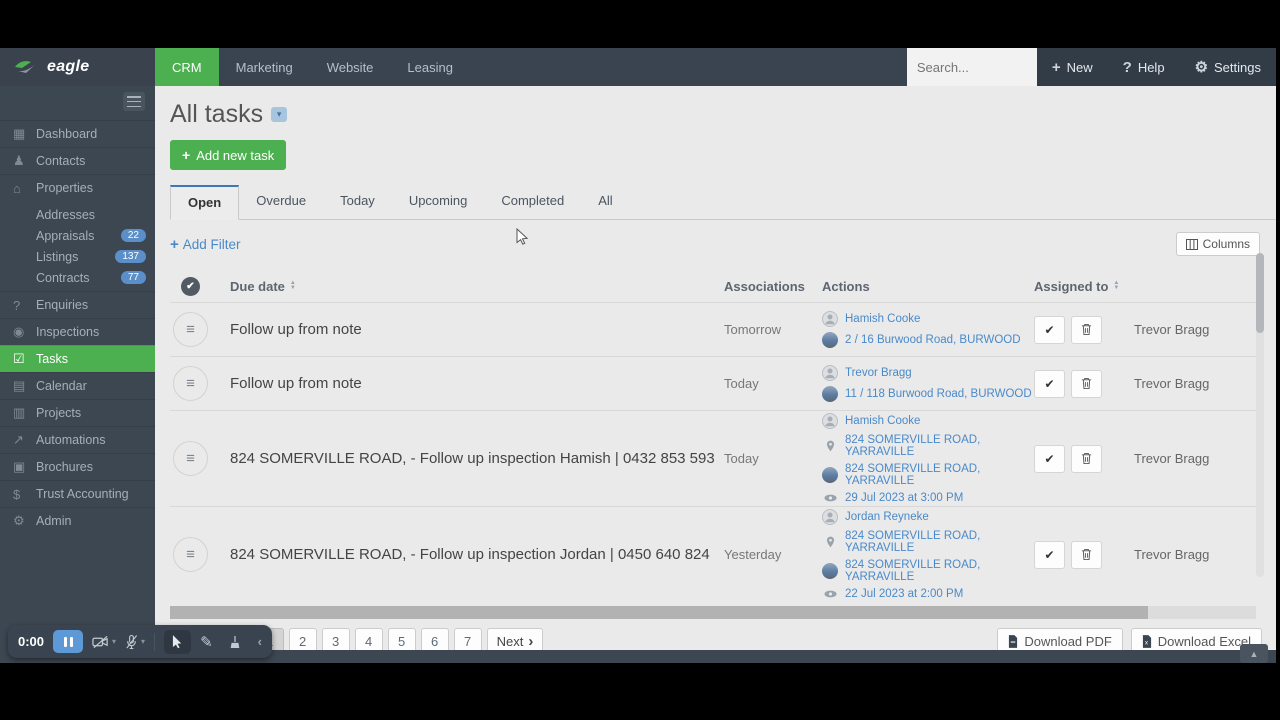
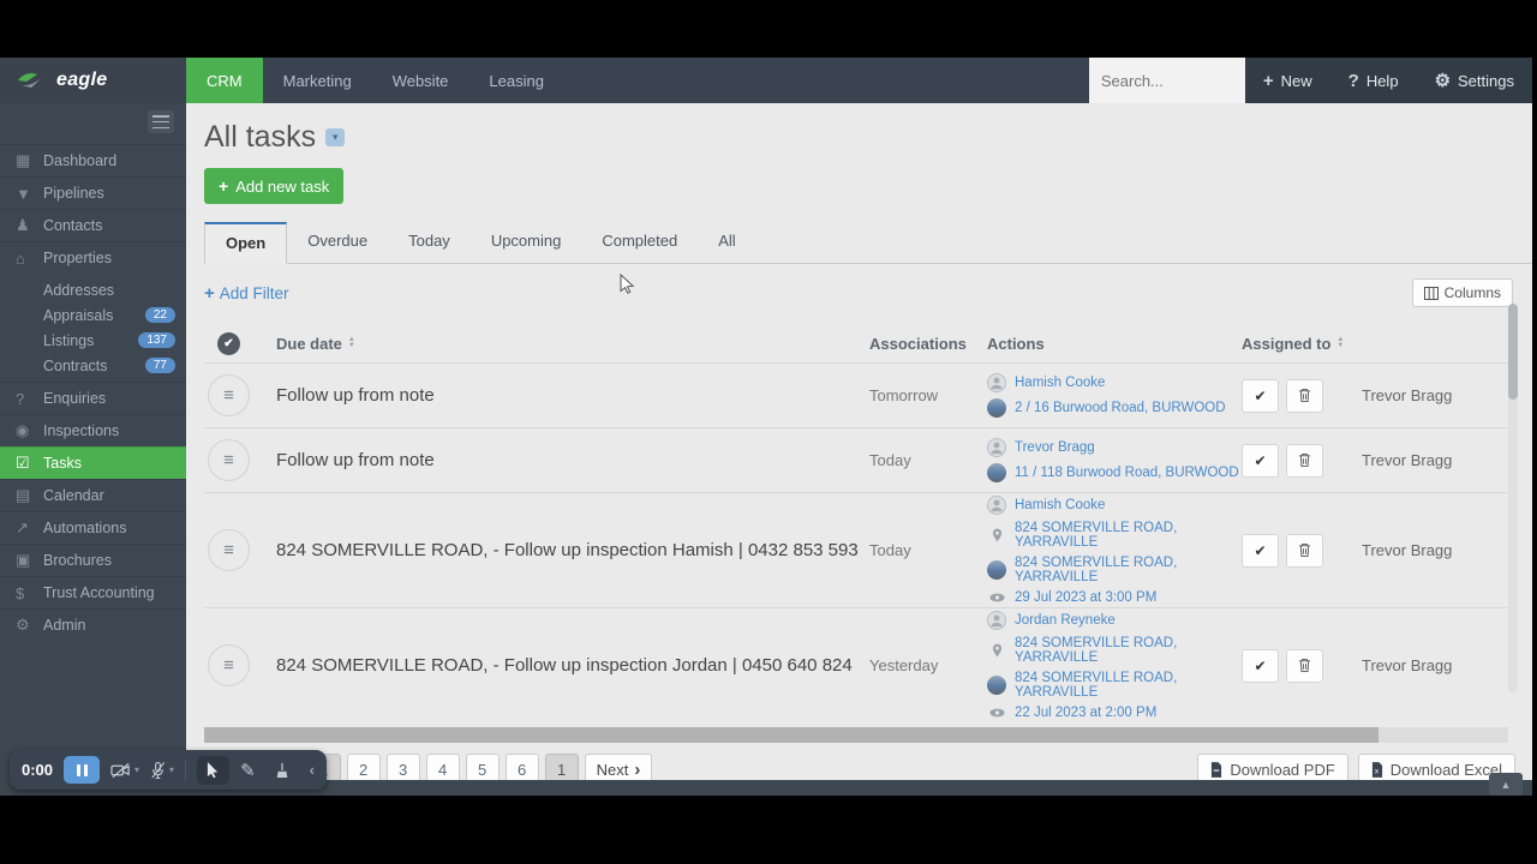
  eagle
  CRM
  Marketing
  Website
  Leasing
  Search...
  +
  New
  ?
  Help
  ⚙
  Settings
  ▦
  Dashboard
+ ▼
+ Pipelines
  ♟
  Contacts
  ⌂
  Properties
  Addresses
  Appraisals
  22
  Listings
  137
  Contracts
  77
  ?
  Enquiries
  ◉
  Inspections
  ☑
  Tasks
  ▤
  Calendar
- ▥
- Projects
  ↗
  Automations
  ▣
  Brochures
  $
  Trust Accounting
  ⚙
  Admin
  All tasks
  ▾
  +
  Add new task
  Open
  Overdue
  Today
  Upcoming
  Completed
  All
  +
  Add Filter
  Columns
  ✔
  Due date
  Associations
  Actions
  Assigned to
  ≡
  Follow up from note
  Tomorrow
  Hamish Cooke
  2 / 16 Burwood Road, BURWOOD
  ✔
  Trevor Bragg
  ≡
  Follow up from note
  Today
  Trevor Bragg
  11 / 118 Burwood Road, BURWOOD
  ✔
  Trevor Bragg
  ≡
  824 SOMERVILLE ROAD, - Follow up inspection Hamish | 0432 853 593
  Today
  Hamish Cooke
  824 SOMERVILLE ROAD, YARRAVILLE
  824 SOMERVILLE ROAD, YARRAVILLE
  29 Jul 2023 at 3:00 PM
  ✔
  Trevor Bragg
  ≡
  824 SOMERVILLE ROAD, - Follow up inspection Jordan | 0450 640 824
  Yesterday
  Jordan Reyneke
  824 SOMERVILLE ROAD, YARRAVILLE
  824 SOMERVILLE ROAD, YARRAVILLE
  22 Jul 2023 at 2:00 PM
  ✔
  Trevor Bragg
  2
  3
  4
  5
  6
- 7
+ 1
  Next
  ›
  Download PDF
  Download Excel
  ▲
  0:00
  ▾
  ▾
  ✎
  ‹
